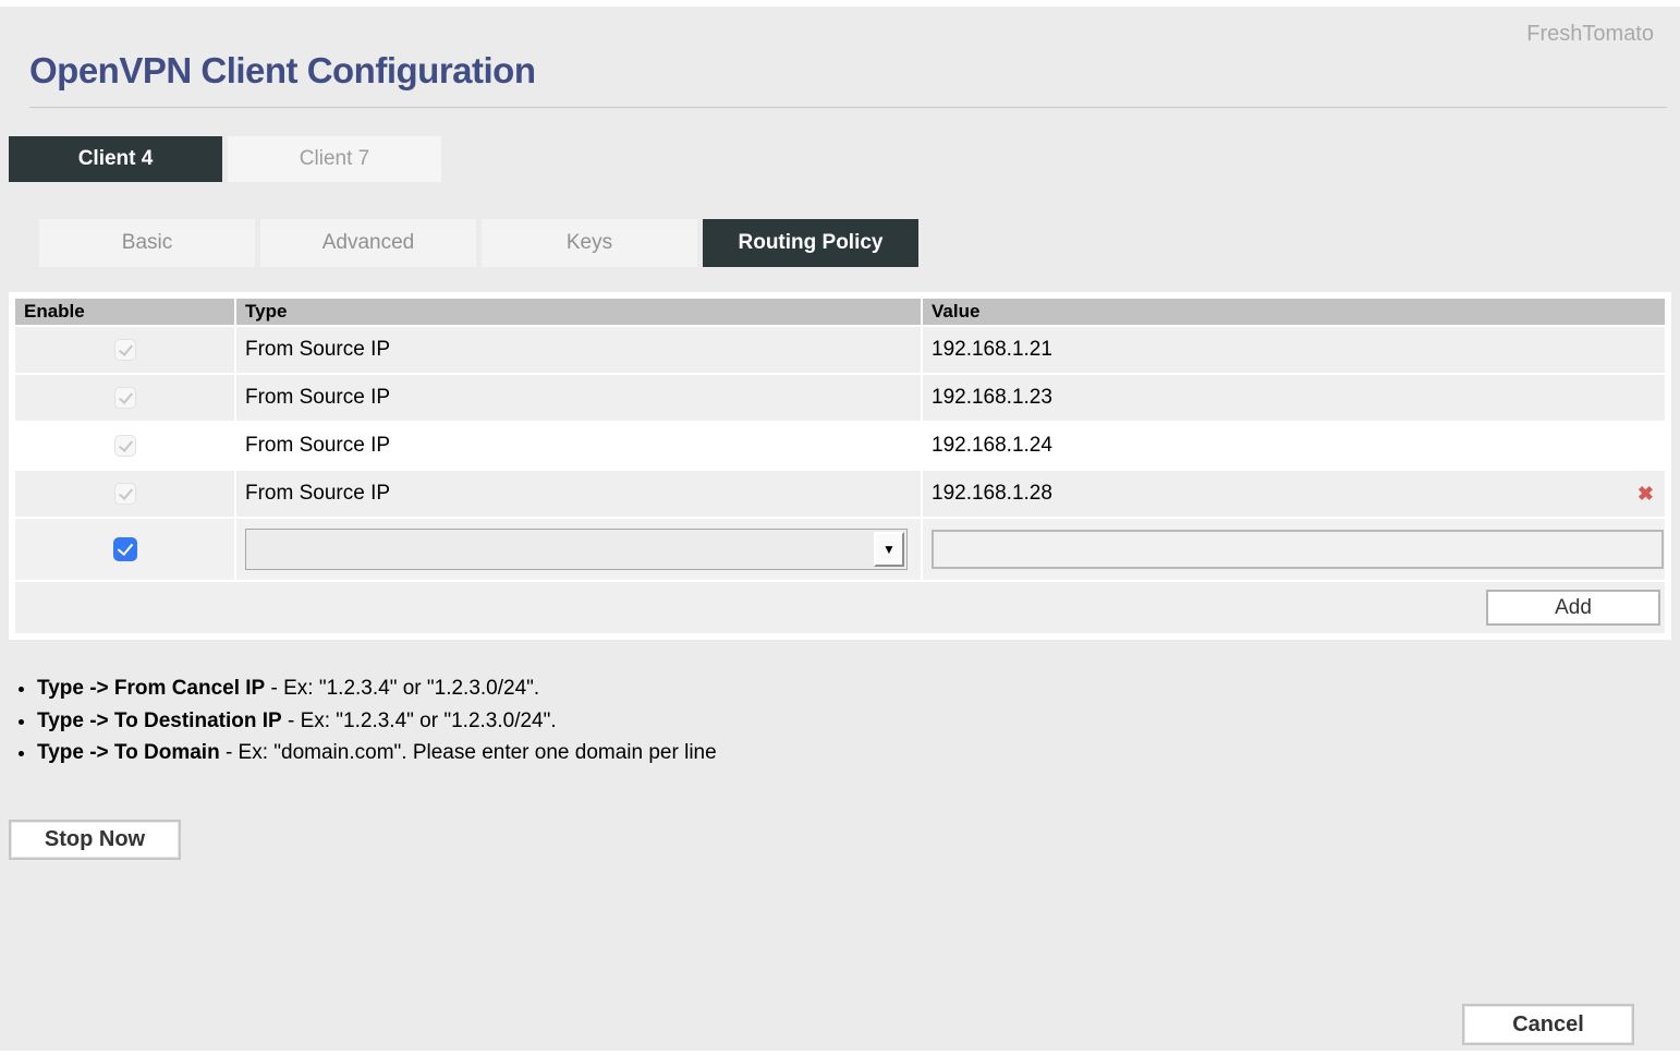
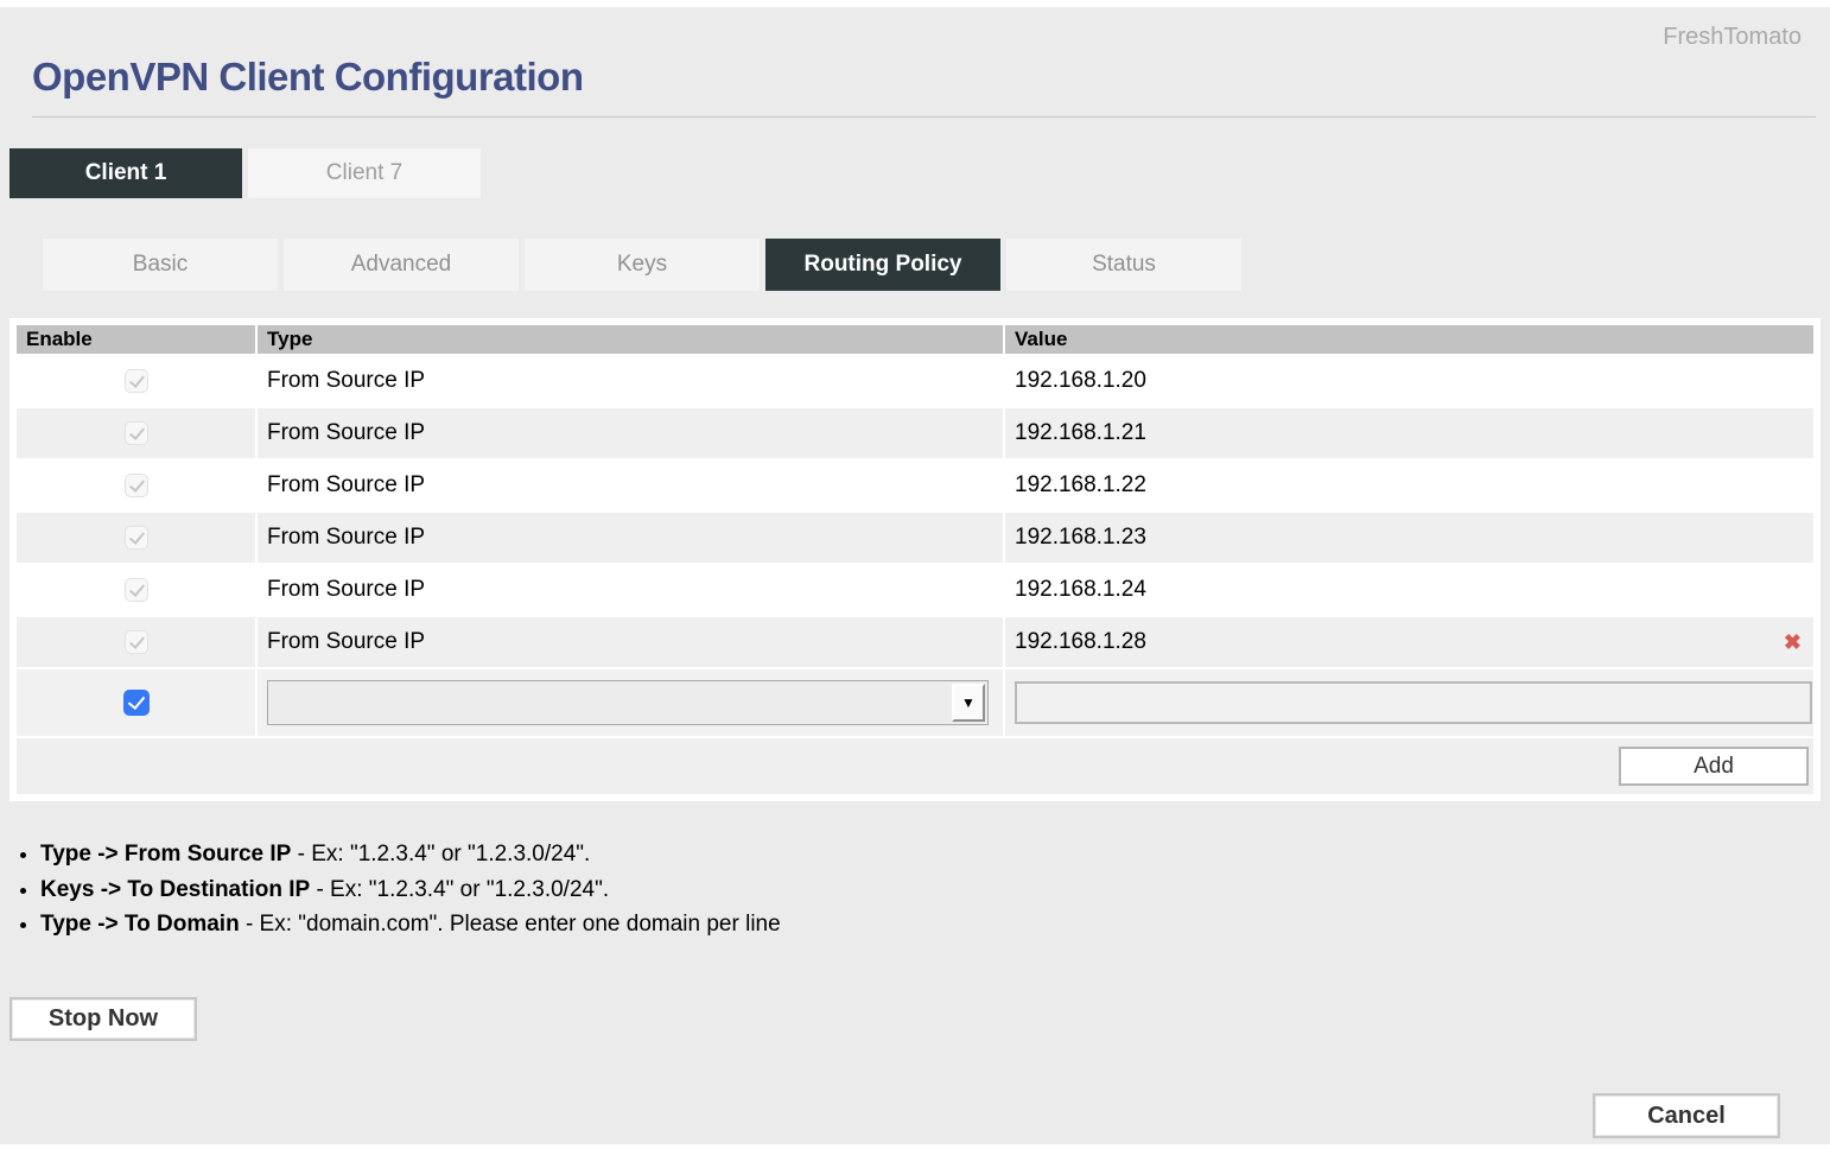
  FreshTomato
  OpenVPN Client Configuration
- Client 4
+ Client 1
  Client 7
  Basic
  Advanced
  Keys
  Routing Policy
+ Status
  Enable	Type	Value
+ 	From Source IP	192.168.1.20
  	From Source IP	192.168.1.21
+ 	From Source IP	192.168.1.22
  	From Source IP	192.168.1.23
  	From Source IP	192.168.1.24
  	From Source IP	192.168.1.28 ✖
  	▼
  Add
- Type -> From Cancel IP - Ex: "1.2.3.4" or "1.2.3.0/24".
+ Type -> From Source IP - Ex: "1.2.3.4" or "1.2.3.0/24".
- Type -> To Destination IP - Ex: "1.2.3.4" or "1.2.3.0/24".
+ Keys -> To Destination IP - Ex: "1.2.3.4" or "1.2.3.0/24".
  Type -> To Domain - Ex: "domain.com". Please enter one domain per line
  Stop Now
  Cancel
